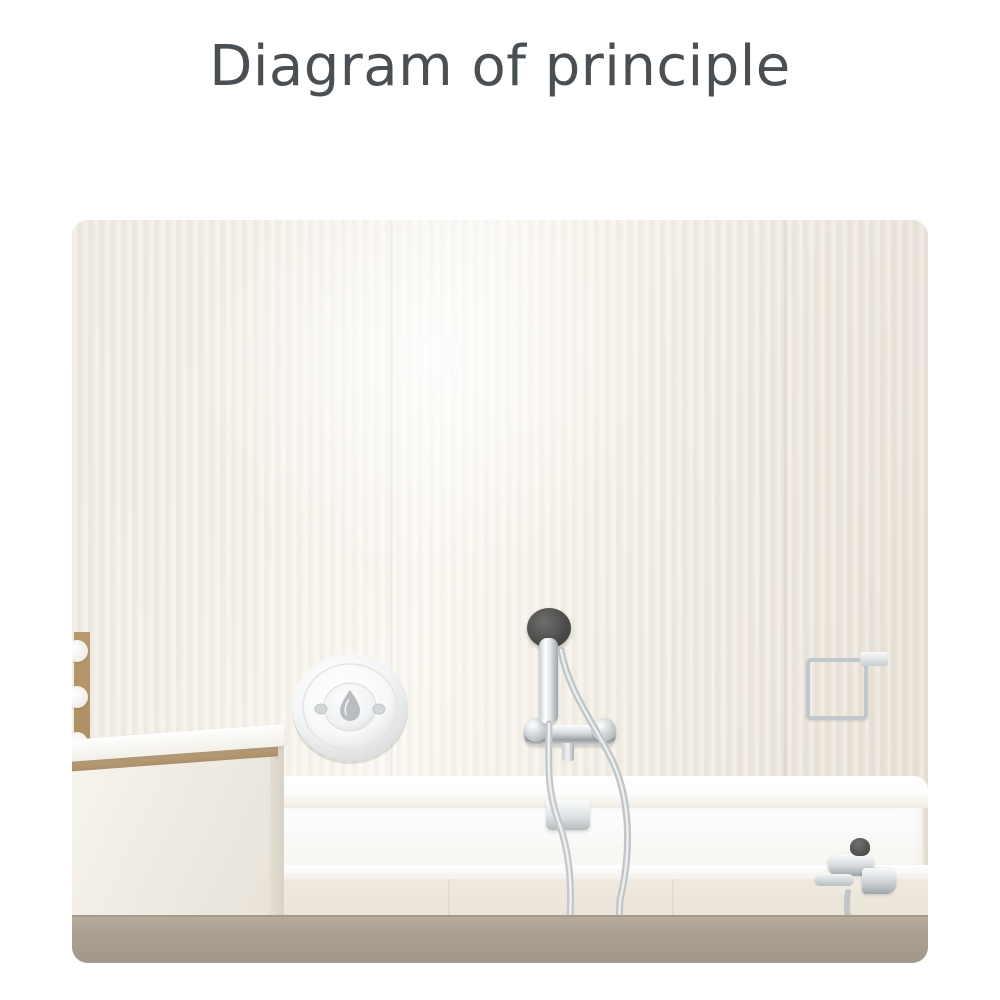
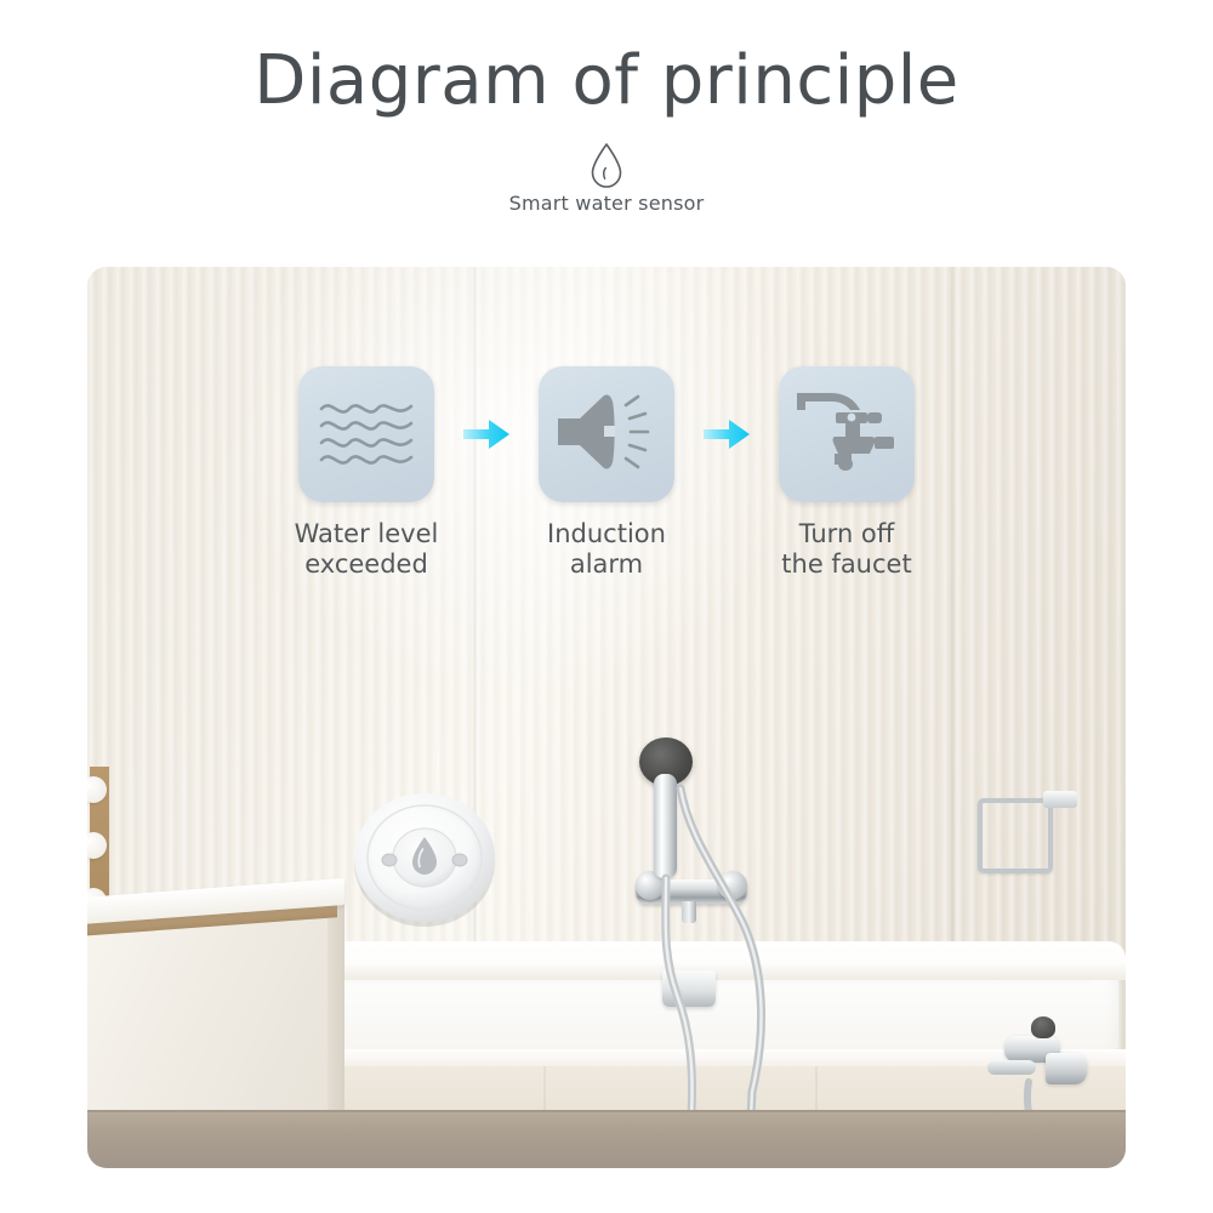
  Diagram of principle
+ Smart water sensor
+ Water level
+ exceeded
+ Induction
+ alarm
+ Turn off
+ the faucet
